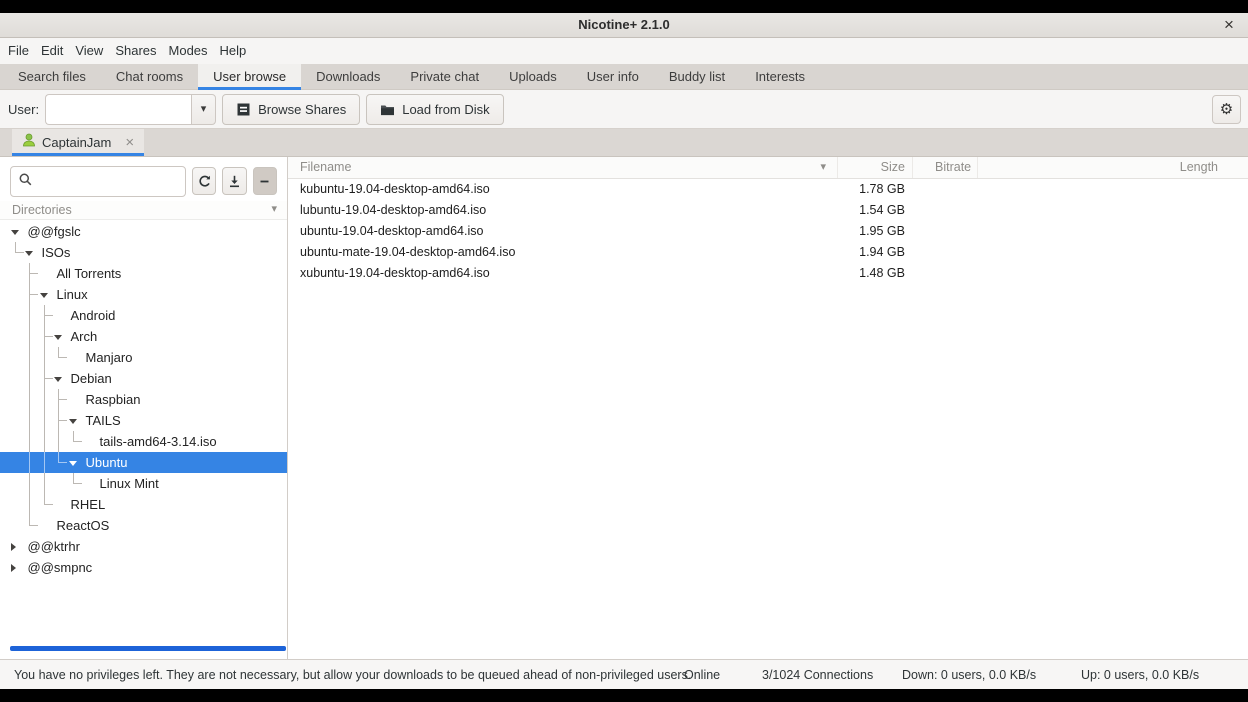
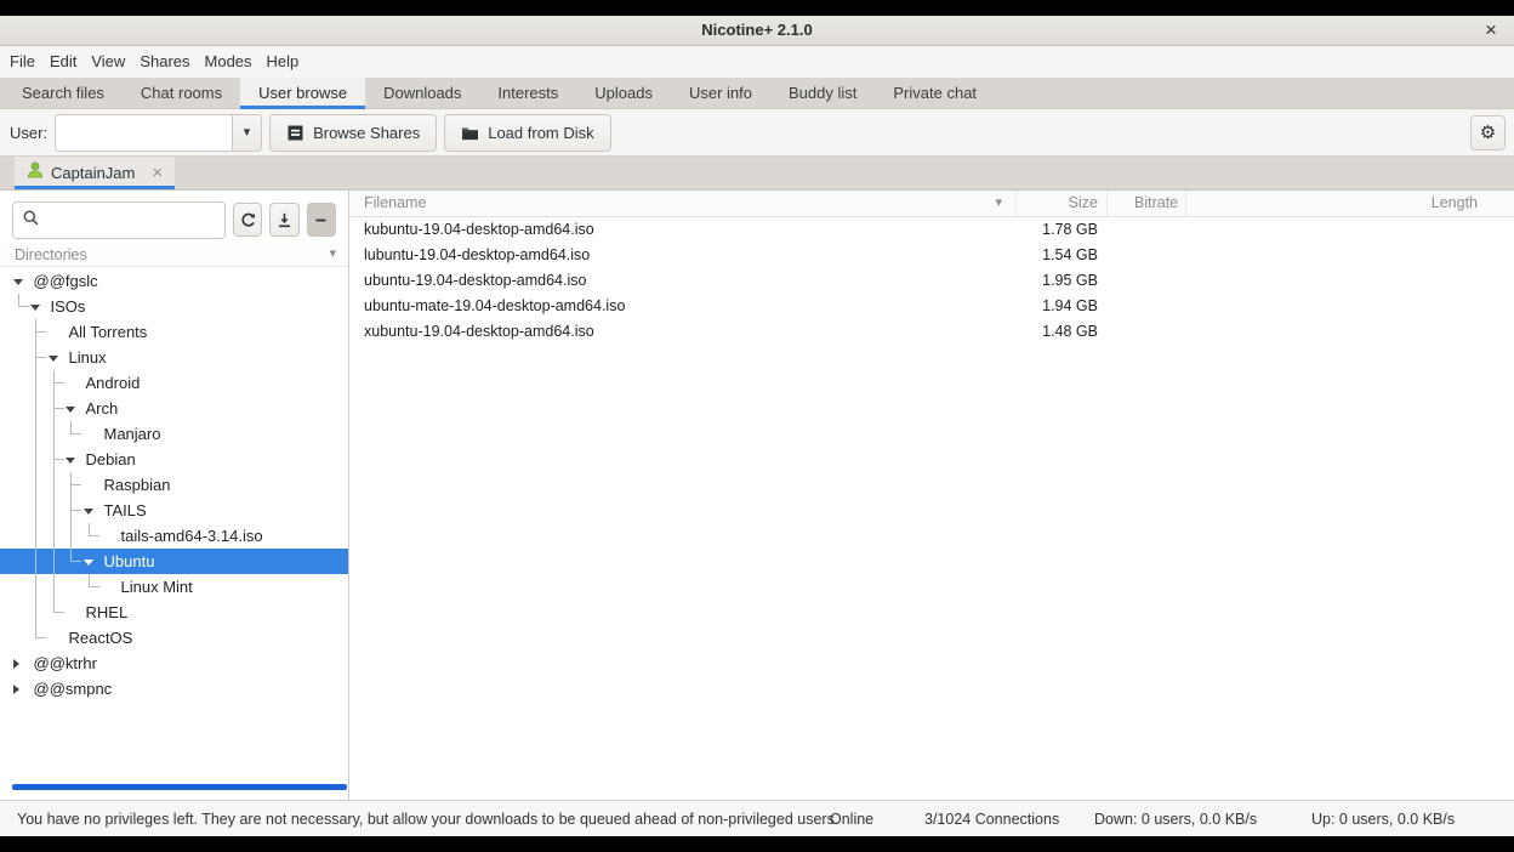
  Nicotine+ 2.1.0
  ×
  File
  Edit
  View
  Shares
  Modes
  Help
  Search files
  Chat rooms
  User browse
  Downloads
- Private chat
+ Interests
  Uploads
  User info
  Buddy list
- Interests
+ Private chat
  User:
  ▾
  Browse Shares
  Load from Disk
  ⚙
  CaptainJam
  ×
  Directories
  ▾
  @@fgslc
  ISOs
  All Torrents
  Linux
  Android
  Arch
  Manjaro
  Debian
  Raspbian
  TAILS
  tails-amd64-3.14.iso
  Ubuntu
  Linux Mint
  RHEL
  ReactOS
  @@ktrhr
  @@smpnc
  Filename
  ▾
  Size
  Bitrate
  Length
  kubuntu-19.04-desktop-amd64.iso
  1.78 GB
  lubuntu-19.04-desktop-amd64.iso
  1.54 GB
  ubuntu-19.04-desktop-amd64.iso
  1.95 GB
  ubuntu-mate-19.04-desktop-amd64.iso
  1.94 GB
  xubuntu-19.04-desktop-amd64.iso
  1.48 GB
  You have no privileges left. They are not necessary, but allow your downloads to be queued ahead of non-privileged users.
  Online
  3/1024 Connections
  Down: 0 users, 0.0 KB/s
  Up: 0 users, 0.0 KB/s
